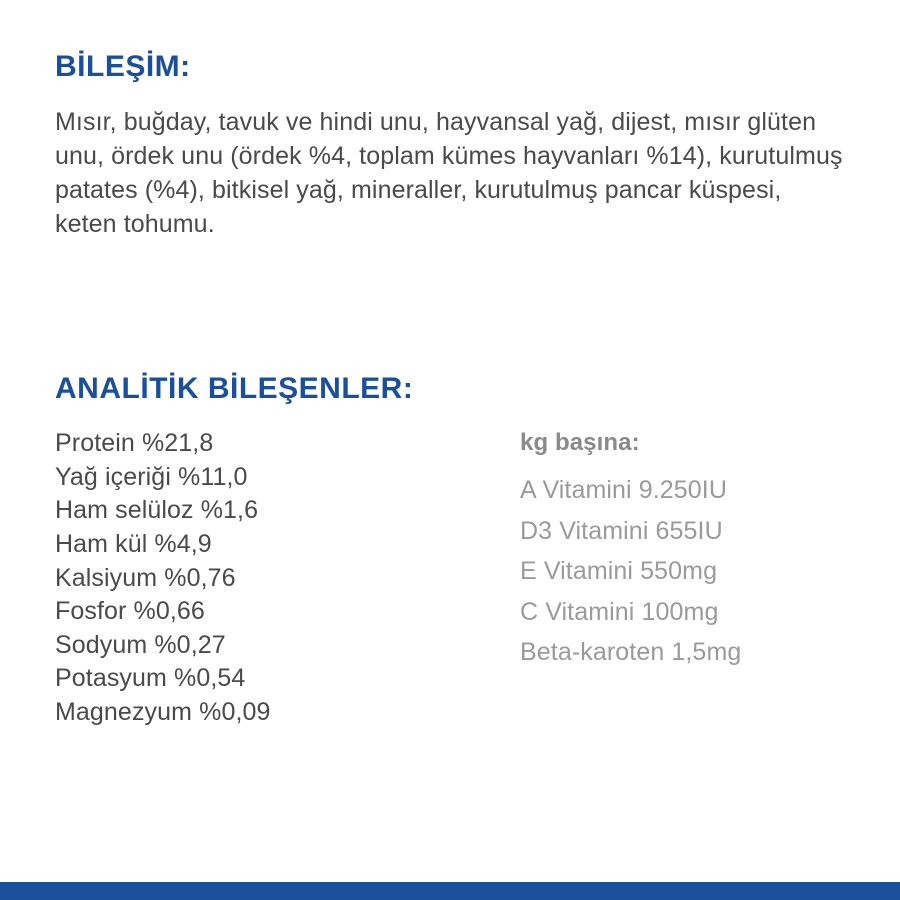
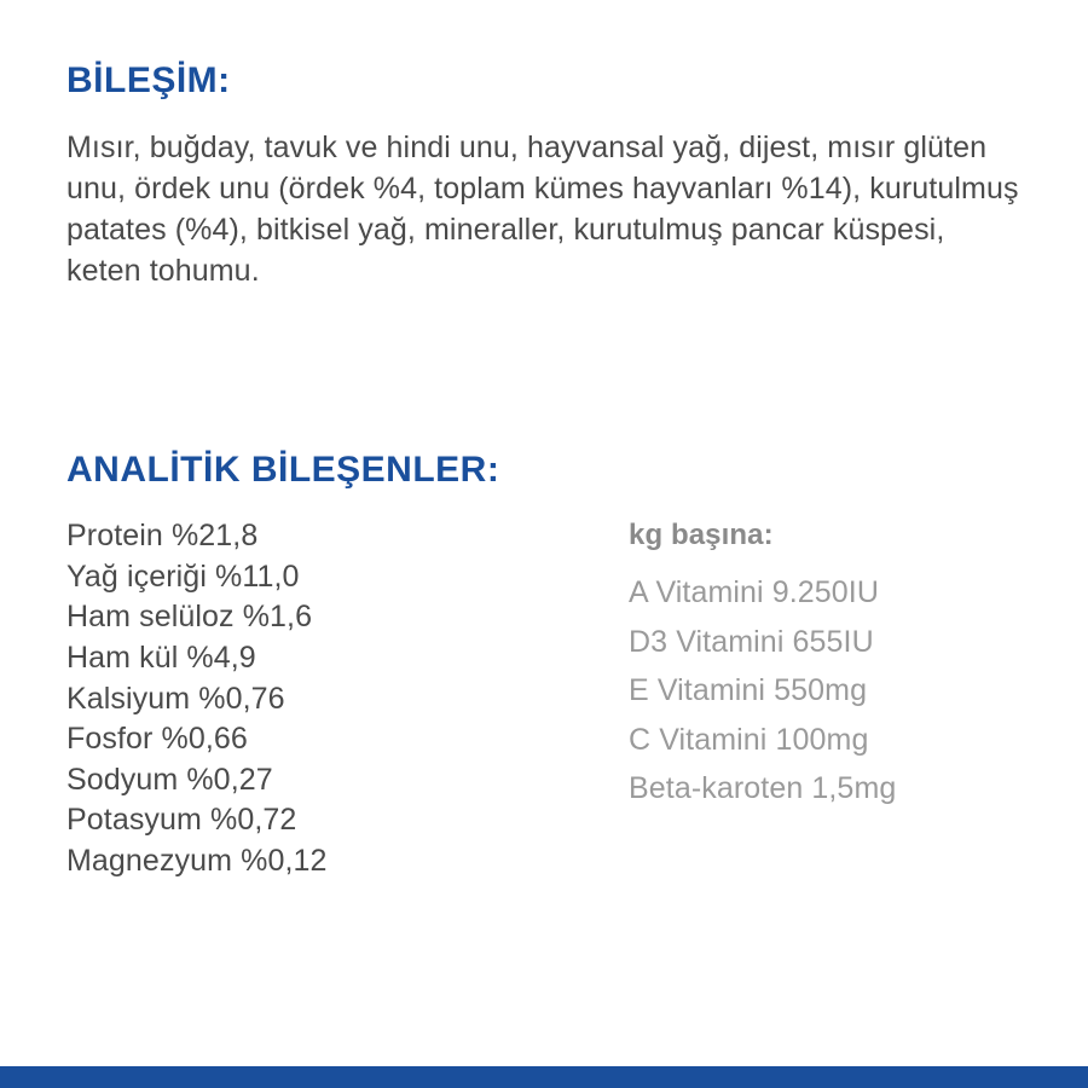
  BİLEŞİM:
  Mısır, buğday, tavuk ve hindi unu, hayvansal yağ, dijest, mısır glüten unu, ördek unu (ördek %4, toplam kümes hayvanları %14), kurutulmuş patates (%4), bitkisel yağ, mineraller, kurutulmuş pancar küspesi, keten tohumu.
  ANALİTİK BİLEŞENLER:
  Protein %21,8
  Yağ içeriği %11,0
  Ham selüloz %1,6
  Ham kül %4,9
  Kalsiyum %0,76
  Fosfor %0,66
  Sodyum %0,27
- Potasyum %0,54
+ Potasyum %0,72
- Magnezyum %0,09
+ Magnezyum %0,12
  kg başına:
  A Vitamini 9.250IU
  D3 Vitamini 655IU
  E Vitamini 550mg
  C Vitamini 100mg
  Beta-karoten 1,5mg
